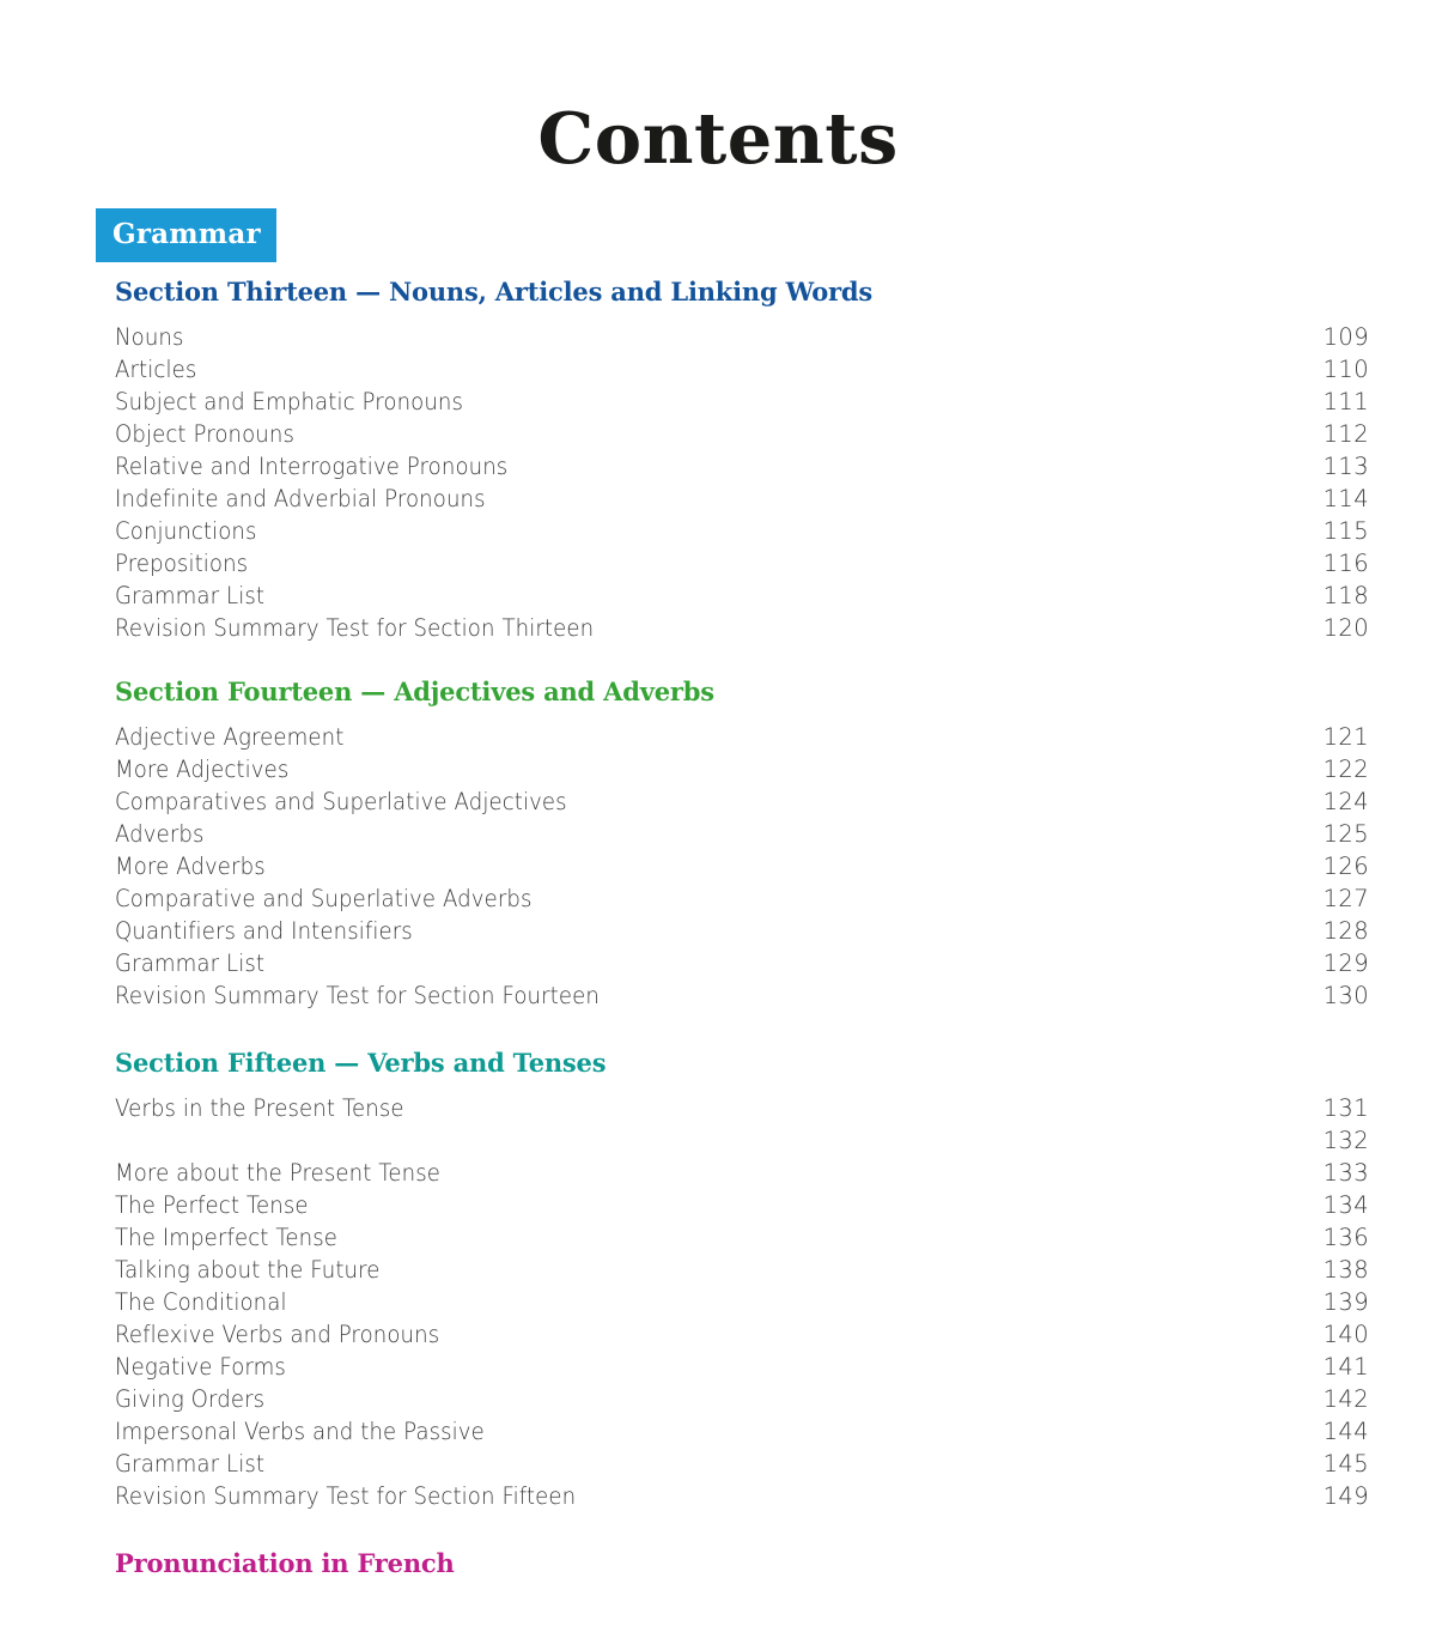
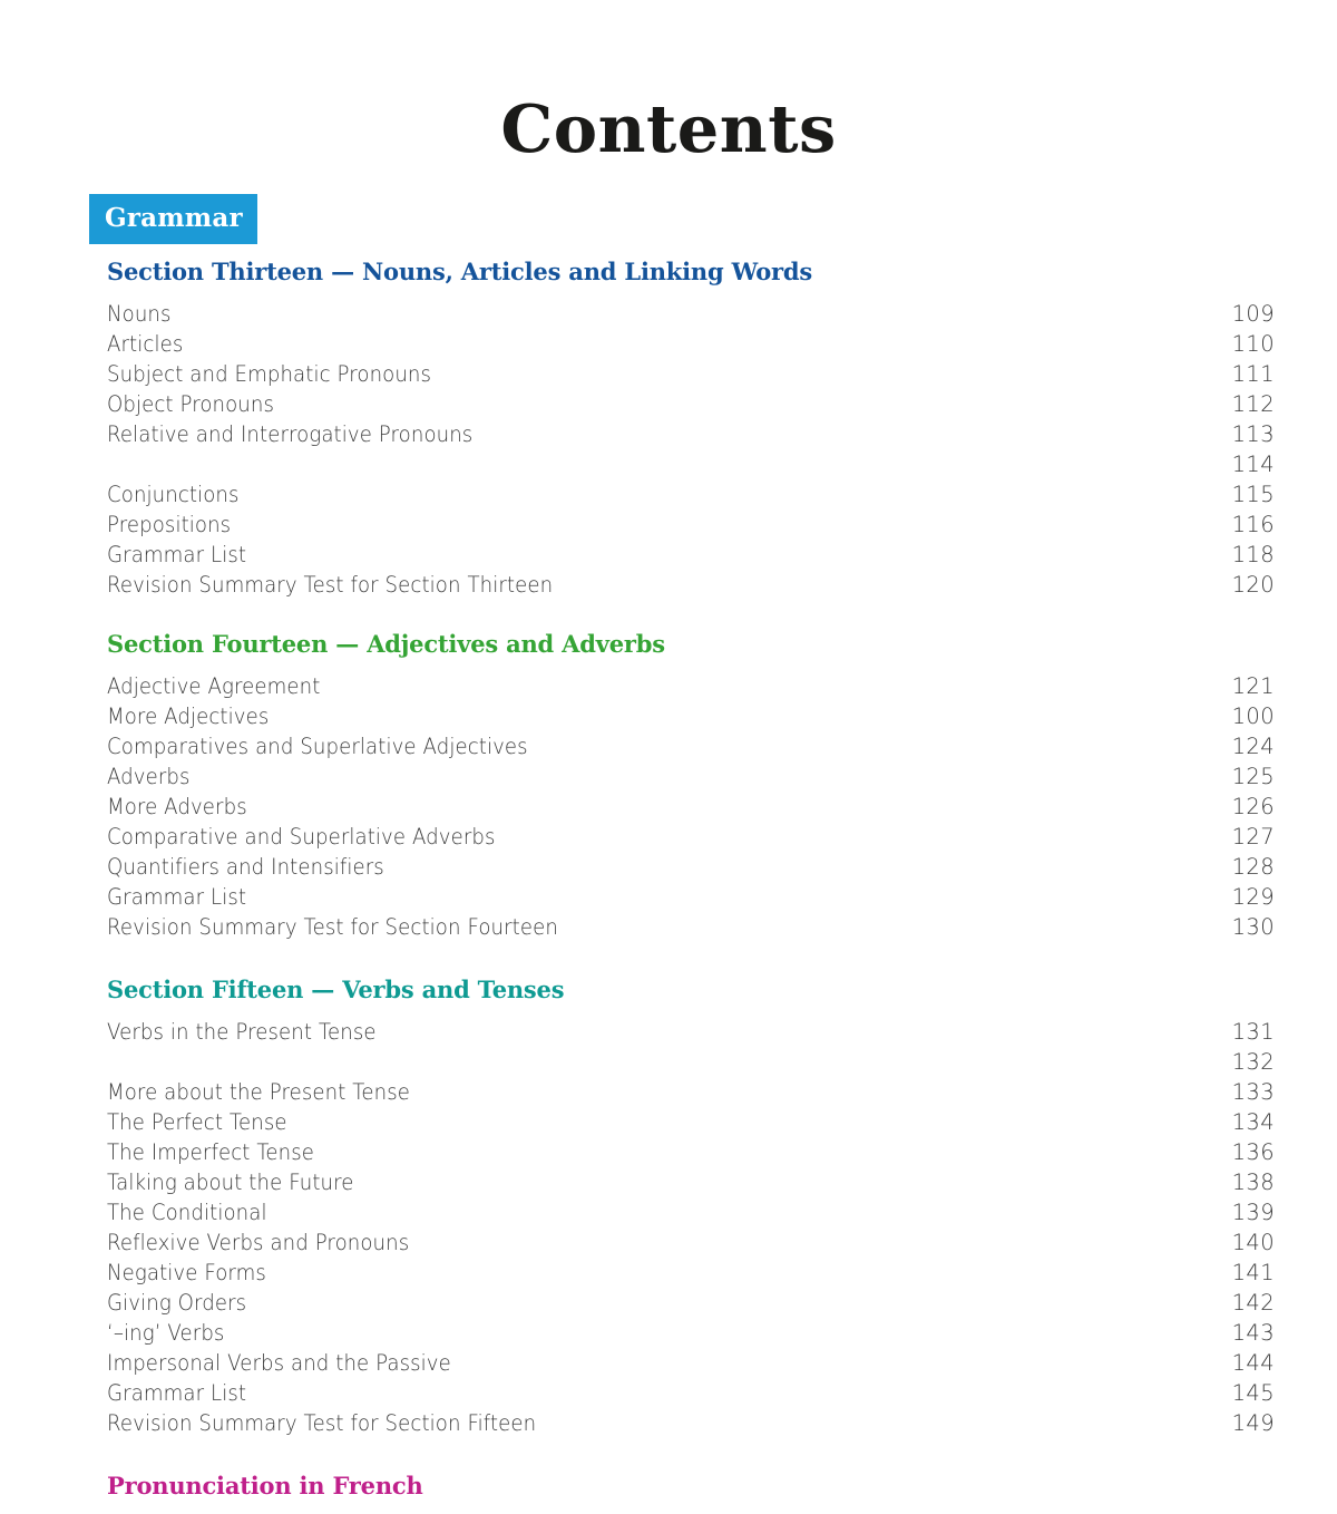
  Contents
  Grammar
  Section Thirteen — Nouns, Articles and Linking Words
  Nouns
  109
  Articles
  110
  Subject and Emphatic Pronouns
  111
  Object Pronouns
  112
  Relative and Interrogative Pronouns
  113
- Indefinite and Adverbial Pronouns
  114
  Conjunctions
  115
  Prepositions
  116
  Grammar List
  118
  Revision Summary Test for Section Thirteen
  120
  Section Fourteen — Adjectives and Adverbs
  Adjective Agreement
  121
  More Adjectives
- 122
+ 100
  Comparatives and Superlative Adjectives
  124
  Adverbs
  125
  More Adverbs
  126
  Comparative and Superlative Adverbs
  127
  Quantifiers and Intensifiers
  128
  Grammar List
  129
  Revision Summary Test for Section Fourteen
  130
  Section Fifteen — Verbs and Tenses
  Verbs in the Present Tense
  131
  132
  More about the Present Tense
  133
  The Perfect Tense
  134
  The Imperfect Tense
  136
  Talking about the Future
  138
  The Conditional
  139
  Reflexive Verbs and Pronouns
  140
  Negative Forms
  141
  Giving Orders
  142
+ ‘–ing’ Verbs
+ 143
  Impersonal Verbs and the Passive
  144
  Grammar List
  145
  Revision Summary Test for Section Fifteen
  149
  Pronunciation in French
